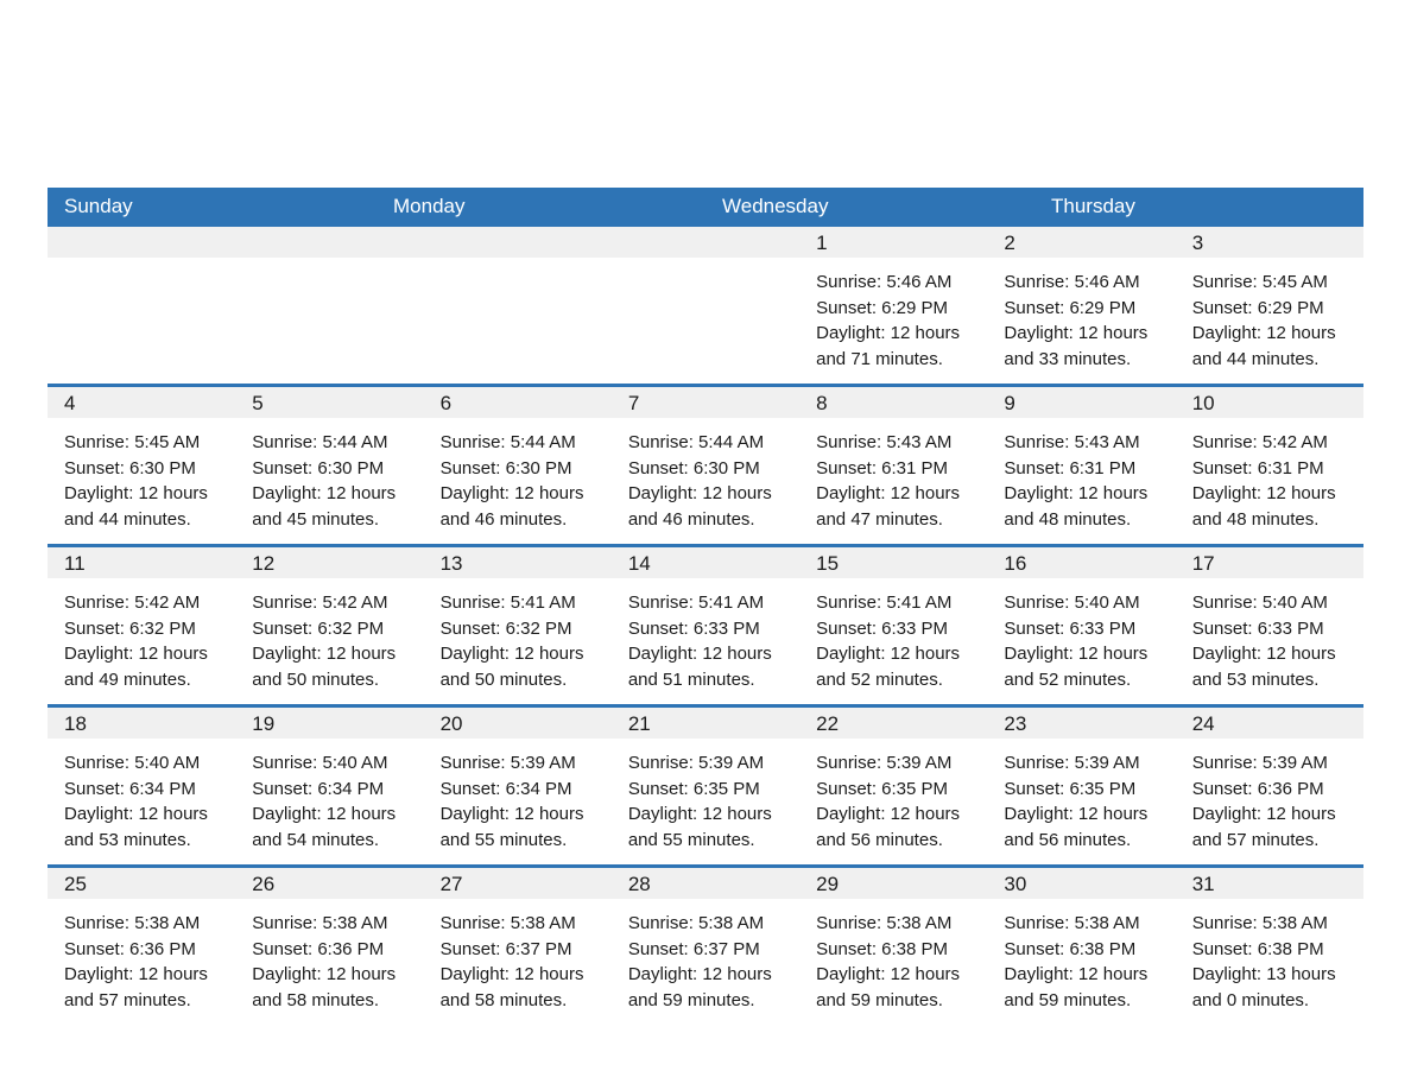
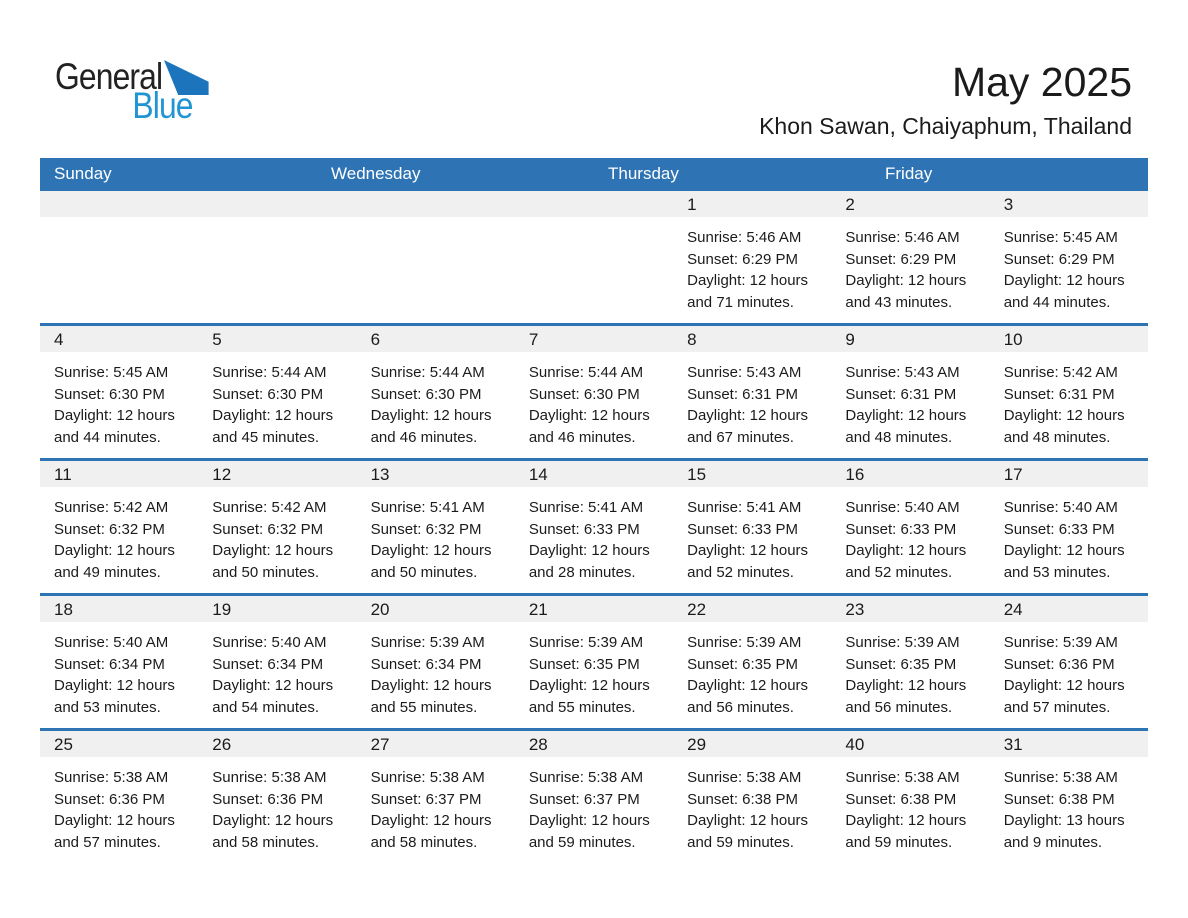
+ General
+ Blue
+ May 2025
+ Khon Sawan, Chaiyaphum, Thailand
  Sunday
- Monday
  Wednesday
  Thursday
+ Friday
  1
  Sunrise: 5:46 AM
  Sunset: 6:29 PM
  Daylight: 12 hours
  and 71 minutes.
  2
  Sunrise: 5:46 AM
  Sunset: 6:29 PM
  Daylight: 12 hours
- and 33 minutes.
+ and 43 minutes.
  3
  Sunrise: 5:45 AM
  Sunset: 6:29 PM
  Daylight: 12 hours
  and 44 minutes.
  4
  Sunrise: 5:45 AM
  Sunset: 6:30 PM
  Daylight: 12 hours
  and 44 minutes.
  5
  Sunrise: 5:44 AM
  Sunset: 6:30 PM
  Daylight: 12 hours
  and 45 minutes.
  6
  Sunrise: 5:44 AM
  Sunset: 6:30 PM
  Daylight: 12 hours
  and 46 minutes.
  7
  Sunrise: 5:44 AM
  Sunset: 6:30 PM
  Daylight: 12 hours
  and 46 minutes.
  8
  Sunrise: 5:43 AM
  Sunset: 6:31 PM
  Daylight: 12 hours
- and 47 minutes.
+ and 67 minutes.
  9
  Sunrise: 5:43 AM
  Sunset: 6:31 PM
  Daylight: 12 hours
  and 48 minutes.
  10
  Sunrise: 5:42 AM
  Sunset: 6:31 PM
  Daylight: 12 hours
  and 48 minutes.
  11
  Sunrise: 5:42 AM
  Sunset: 6:32 PM
  Daylight: 12 hours
  and 49 minutes.
  12
  Sunrise: 5:42 AM
  Sunset: 6:32 PM
  Daylight: 12 hours
  and 50 minutes.
  13
  Sunrise: 5:41 AM
  Sunset: 6:32 PM
  Daylight: 12 hours
  and 50 minutes.
  14
  Sunrise: 5:41 AM
  Sunset: 6:33 PM
  Daylight: 12 hours
- and 51 minutes.
+ and 28 minutes.
  15
  Sunrise: 5:41 AM
  Sunset: 6:33 PM
  Daylight: 12 hours
  and 52 minutes.
  16
  Sunrise: 5:40 AM
  Sunset: 6:33 PM
  Daylight: 12 hours
  and 52 minutes.
  17
  Sunrise: 5:40 AM
  Sunset: 6:33 PM
  Daylight: 12 hours
  and 53 minutes.
  18
  Sunrise: 5:40 AM
  Sunset: 6:34 PM
  Daylight: 12 hours
  and 53 minutes.
  19
  Sunrise: 5:40 AM
  Sunset: 6:34 PM
  Daylight: 12 hours
  and 54 minutes.
  20
  Sunrise: 5:39 AM
  Sunset: 6:34 PM
  Daylight: 12 hours
  and 55 minutes.
  21
  Sunrise: 5:39 AM
  Sunset: 6:35 PM
  Daylight: 12 hours
  and 55 minutes.
  22
  Sunrise: 5:39 AM
  Sunset: 6:35 PM
  Daylight: 12 hours
  and 56 minutes.
  23
  Sunrise: 5:39 AM
  Sunset: 6:35 PM
  Daylight: 12 hours
  and 56 minutes.
  24
  Sunrise: 5:39 AM
  Sunset: 6:36 PM
  Daylight: 12 hours
  and 57 minutes.
  25
  Sunrise: 5:38 AM
  Sunset: 6:36 PM
  Daylight: 12 hours
  and 57 minutes.
  26
  Sunrise: 5:38 AM
  Sunset: 6:36 PM
  Daylight: 12 hours
  and 58 minutes.
  27
  Sunrise: 5:38 AM
  Sunset: 6:37 PM
  Daylight: 12 hours
  and 58 minutes.
  28
  Sunrise: 5:38 AM
  Sunset: 6:37 PM
  Daylight: 12 hours
  and 59 minutes.
  29
  Sunrise: 5:38 AM
  Sunset: 6:38 PM
  Daylight: 12 hours
  and 59 minutes.
- 30
+ 40
  Sunrise: 5:38 AM
  Sunset: 6:38 PM
  Daylight: 12 hours
  and 59 minutes.
  31
  Sunrise: 5:38 AM
  Sunset: 6:38 PM
  Daylight: 13 hours
- and 0 minutes.
+ and 9 minutes.
